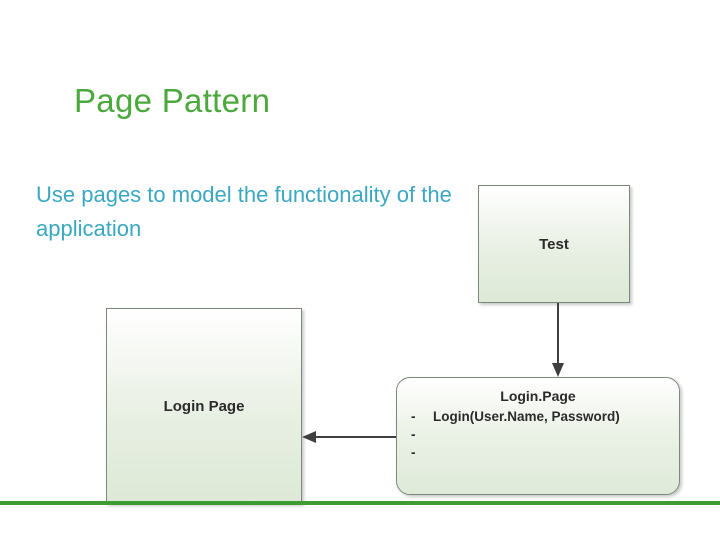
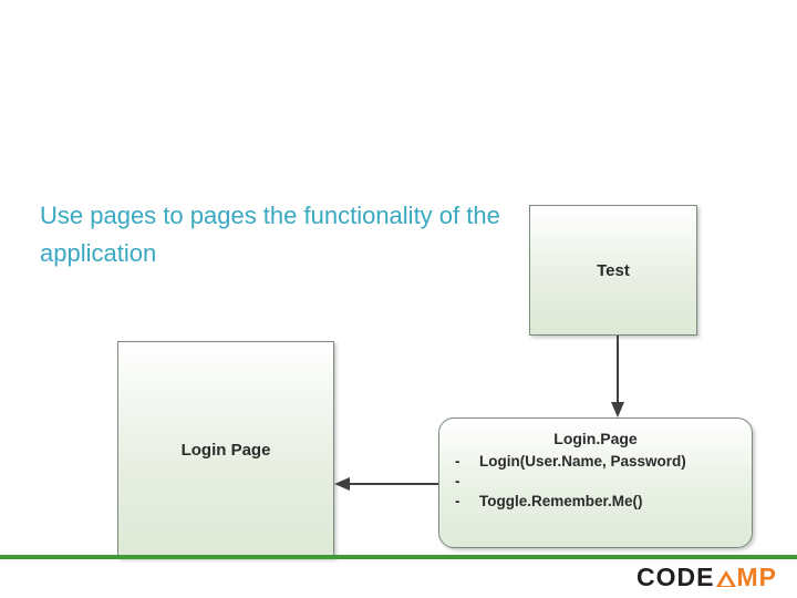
- Page Pattern
- Use pages to model the functionality of the application
+ Use pages to pages the functionality of the application
  Test
  Login Page
  Login.Page
  -
  Login(User.Name, Password)
  -
  -
+ Toggle.Remember.Me()
+ CODE
+ MP
